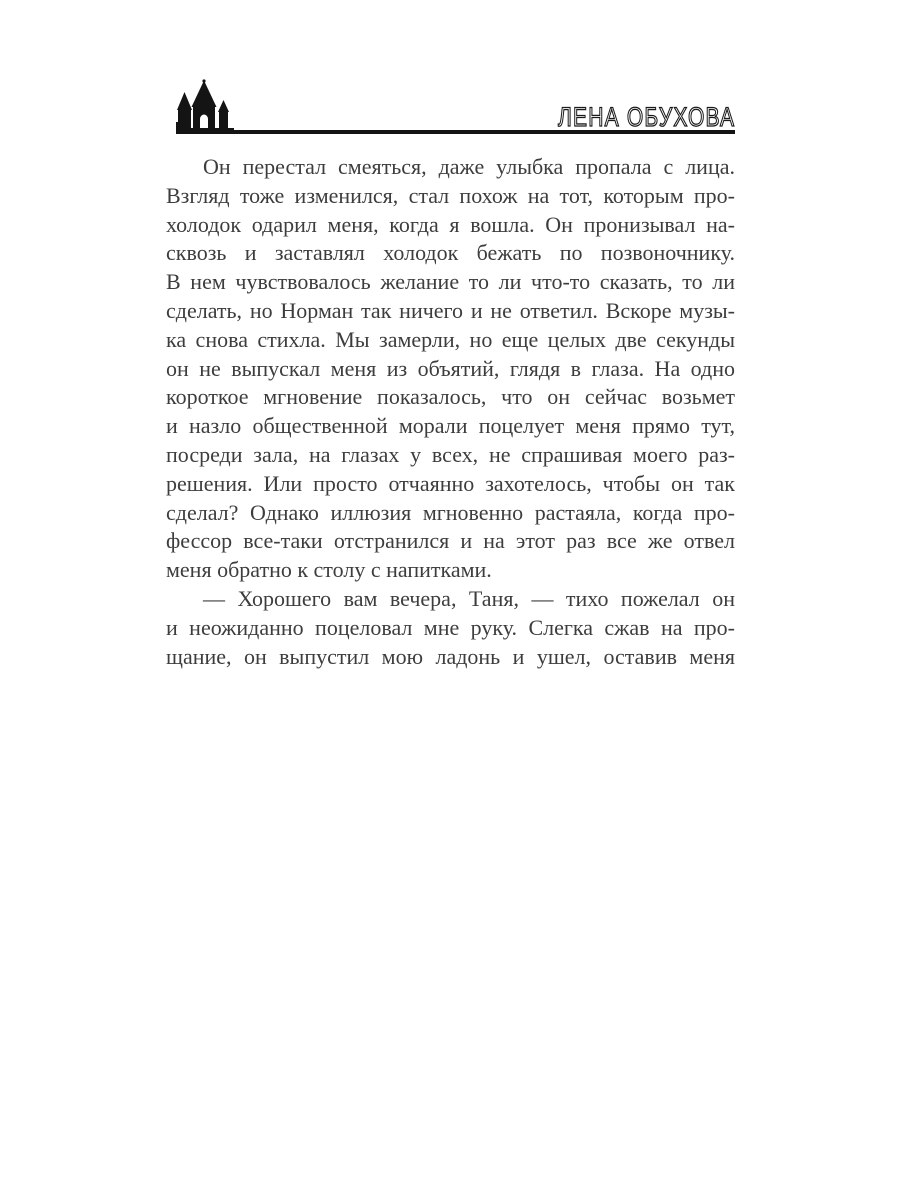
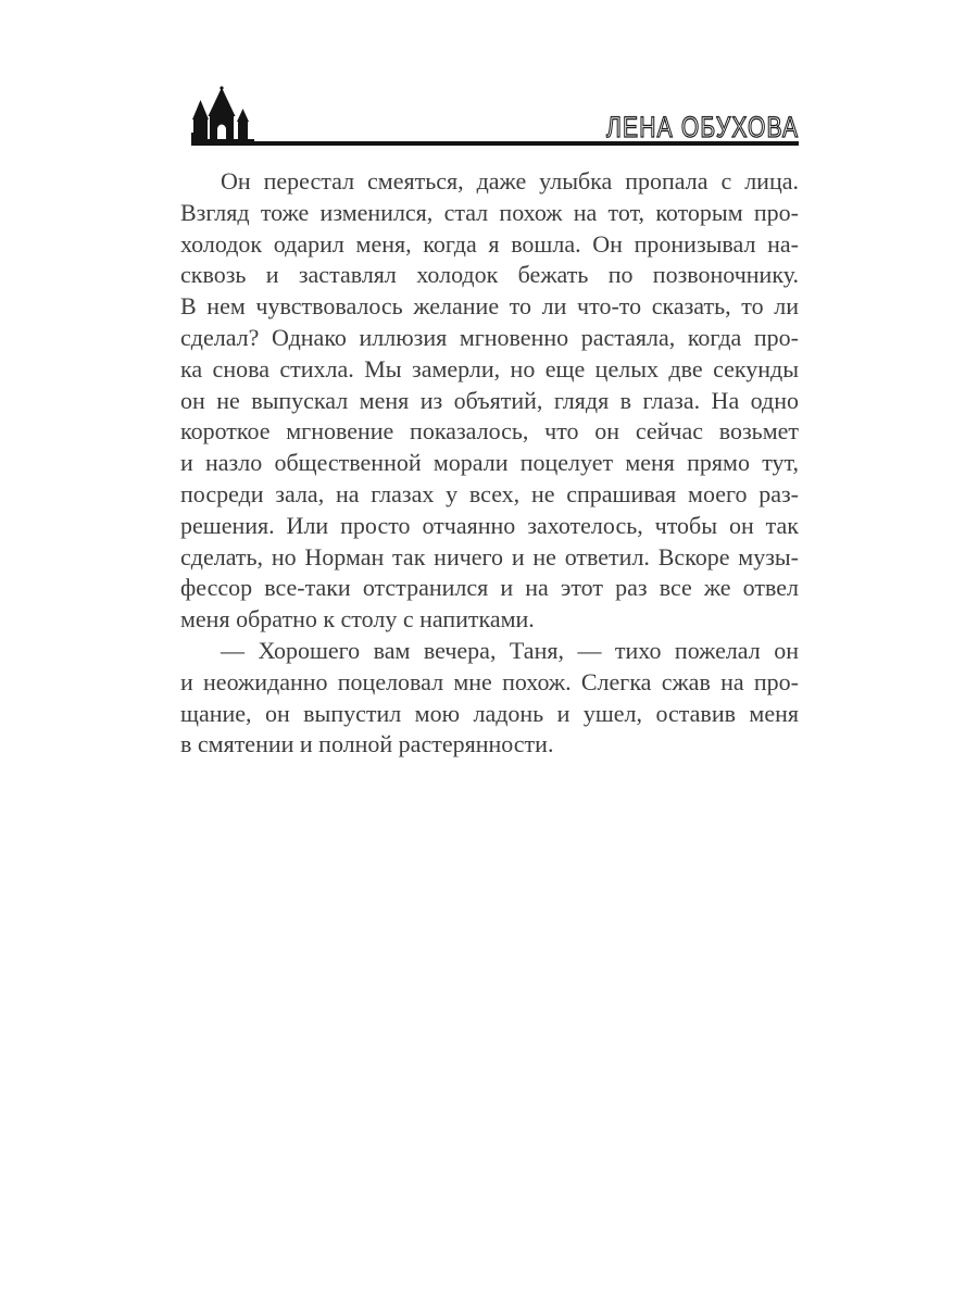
  ЛЕНА ОБУХОВА
  Он перестал смеяться, даже улыбка пропала с лица.
  Взгляд тоже изменился, стал похож на тот, которым про-
  холодок одарил меня, когда я вошла. Он пронизывал на-
  сквозь и заставлял холодок бежать по позвоночнику.
  В нем чувствовалось желание то ли что-то сказать, то ли
- сделать, но Норман так ничего и не ответил. Вскоре музы-
+ сделал? Однако иллюзия мгновенно растаяла, когда про-
  ка снова стихла. Мы замерли, но еще целых две секунды
  он не выпускал меня из объятий, глядя в глаза. На одно
  короткое мгновение показалось, что он сейчас возьмет
  и назло общественной морали поцелует меня прямо тут,
  посреди зала, на глазах у всех, не спрашивая моего раз-
  решения. Или просто отчаянно захотелось, чтобы он так
- сделал? Однако иллюзия мгновенно растаяла, когда про-
+ сделать, но Норман так ничего и не ответил. Вскоре музы-
  фессор все-таки отстранился и на этот раз все же отвел
  меня обратно к столу с напитками.
  — Хорошего вам вечера, Таня, — тихо пожелал он
- и неожиданно поцеловал мне руку. Слегка сжав на про-
+ и неожиданно поцеловал мне похож. Слегка сжав на про-
  щание, он выпустил мою ладонь и ушел, оставив меня
+ в смятении и полной растерянности.
